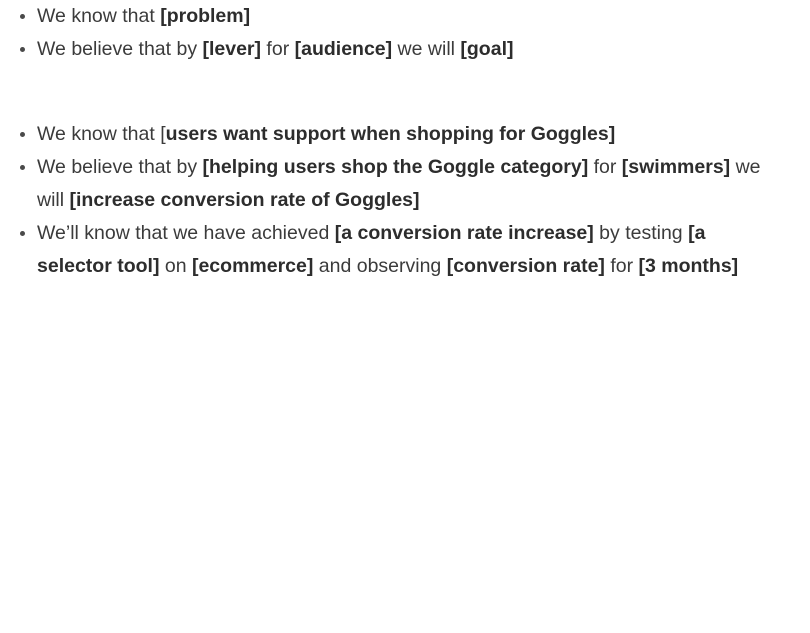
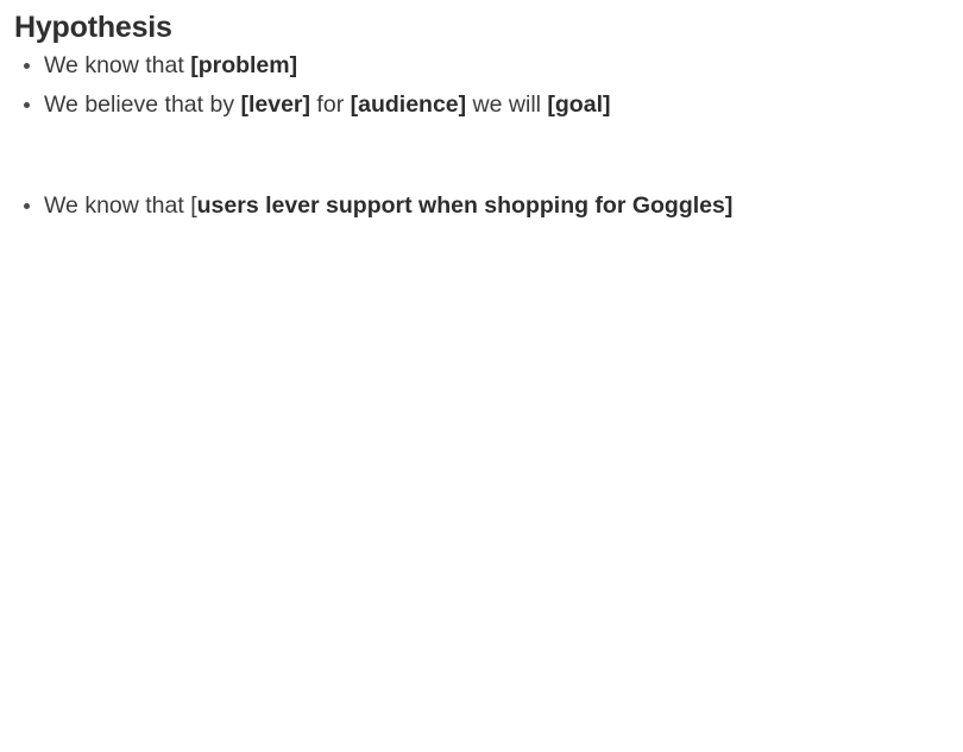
+ Hypothesis
  We know that [problem]
  We believe that by [lever] for [audience] we will [goal]
- We know that [users want support when shopping for Goggles]
+ We know that [users lever support when shopping for Goggles]
- We believe that by [helping users shop the Goggle category] for [swimmers] we will [increase conversion rate of Goggles]
- We’ll know that we have achieved [a conversion rate increase] by testing [a selector tool] on [ecommerce] and observing [conversion rate] for [3 months]
